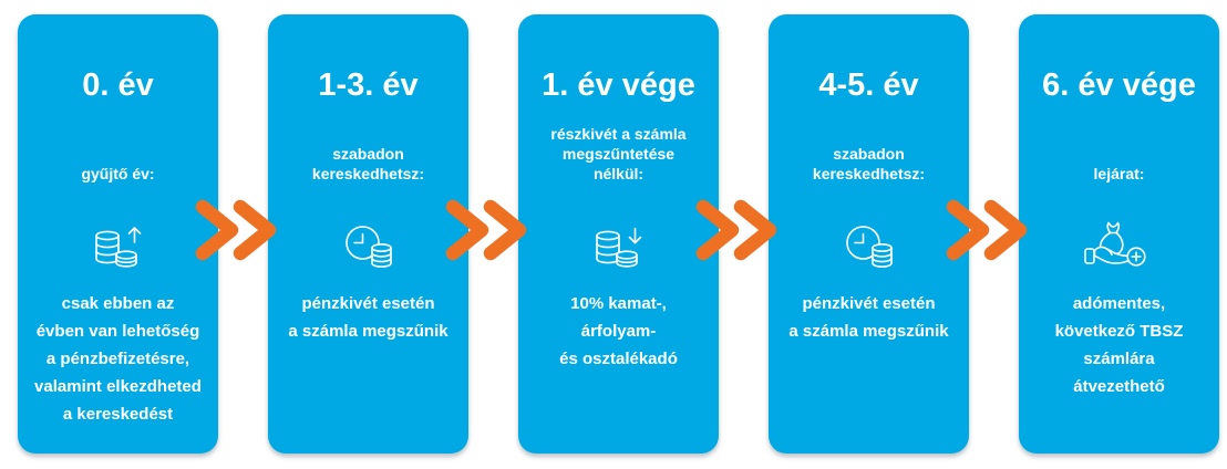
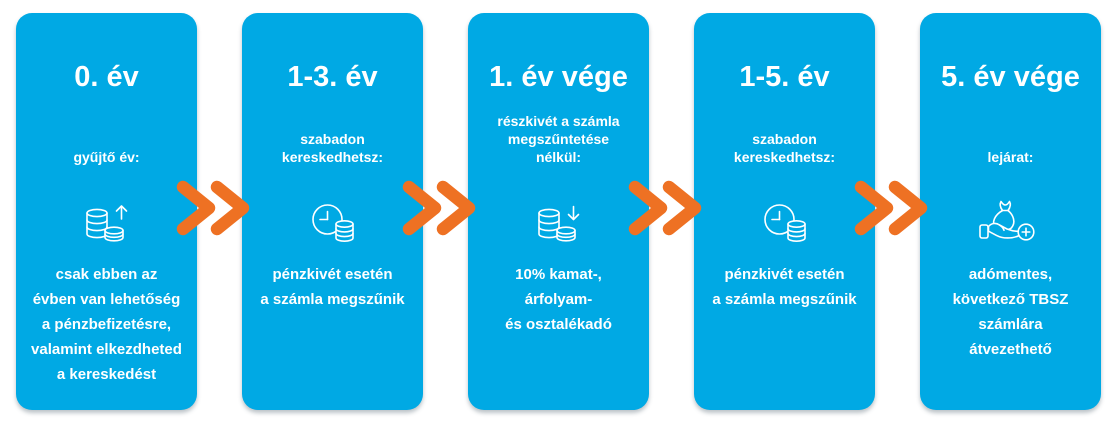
  0. év
  gyűjtő év:
  csak ebben az
  évben van lehetőség
  a pénzbefizetésre,
  valamint elkezdheted
  a kereskedést
  1-3. év
  szabadon
  kereskedhetsz:
  pénzkivét esetén
  a számla megszűnik
  1. év vége
  részkivét a számla
  megszűntetése
  nélkül:
  10% kamat-,
  árfolyam-
  és osztalékadó
- 4-5. év
+ 1-5. év
  szabadon
  kereskedhetsz:
  pénzkivét esetén
  a számla megszűnik
- 6. év vége
+ 5. év vége
  lejárat:
  adómentes,
  következő TBSZ
  számlára
  átvezethető
